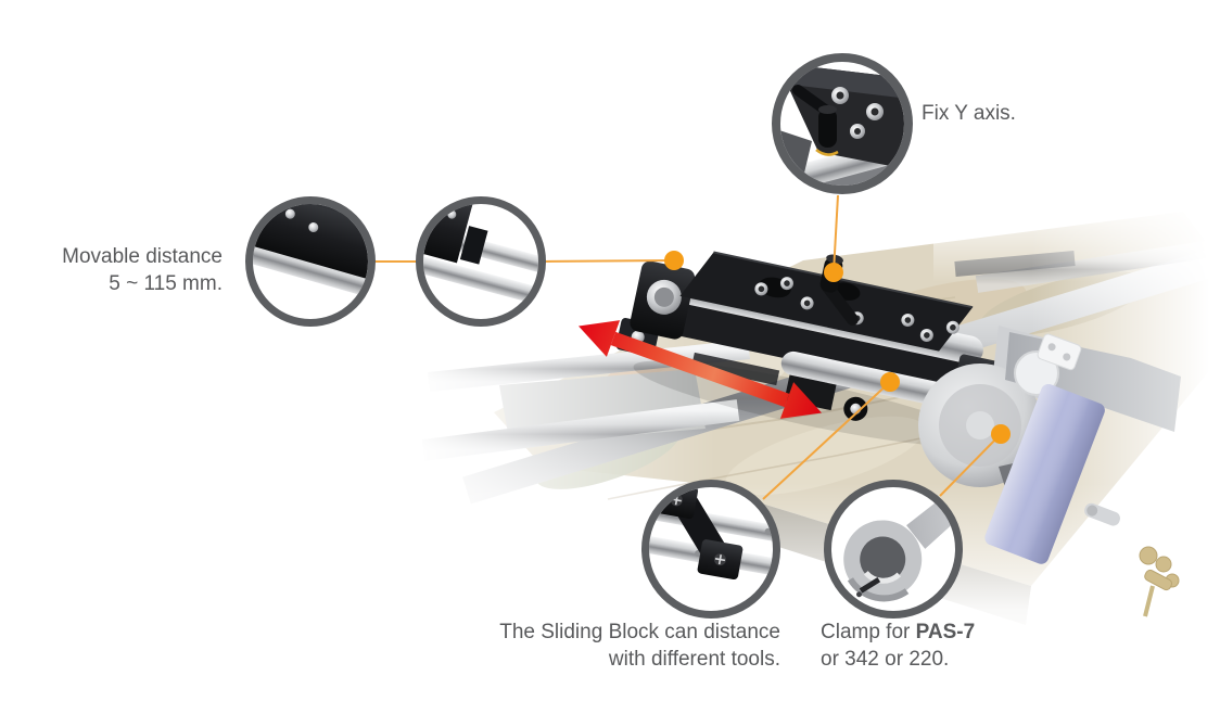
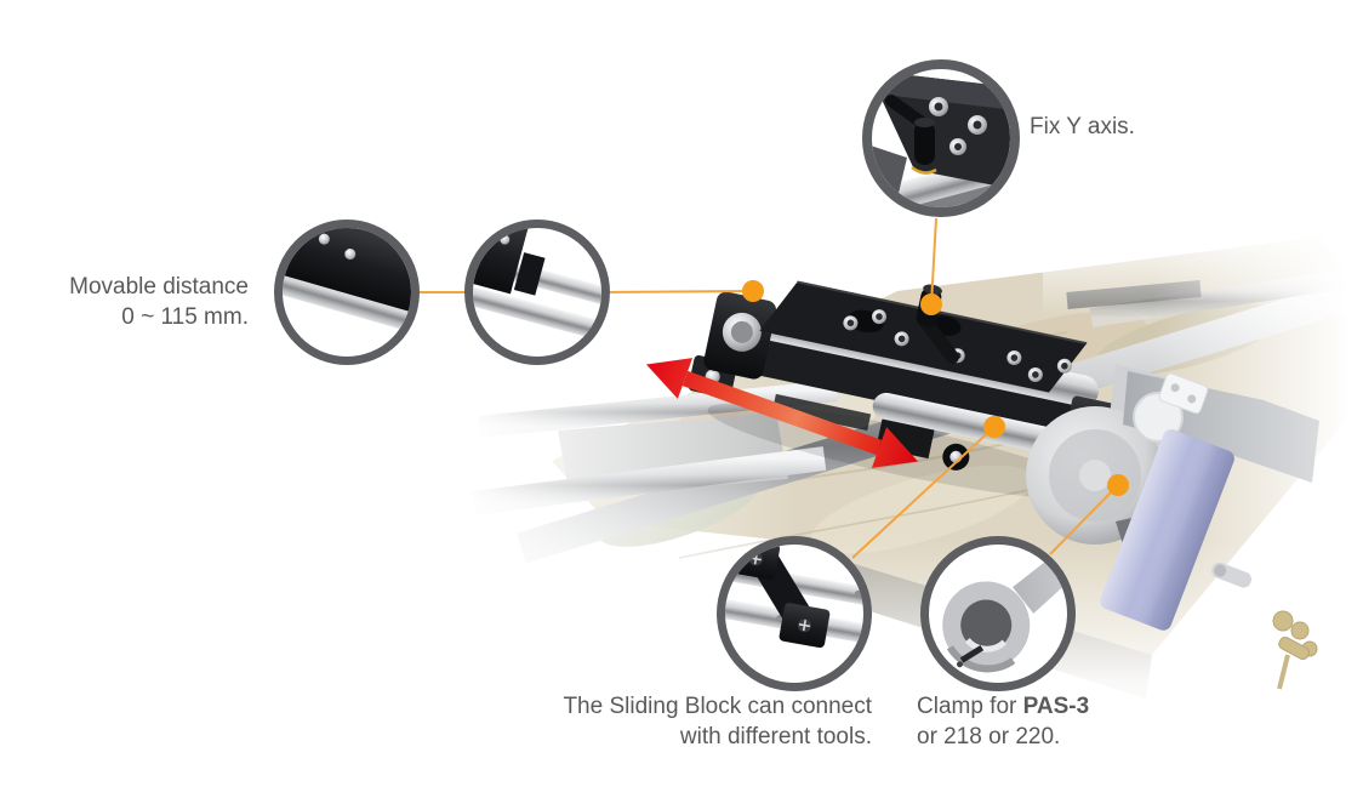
  Fix Y axis.
  Movable distance
- 5 ~ 115 mm.
+ 0 ~ 115 mm.
- The Sliding Block can distance
+ The Sliding Block can connect
  with different tools.
- Clamp for PAS-7
+ Clamp for PAS-3
- or 342 or 220.
+ or 218 or 220.
